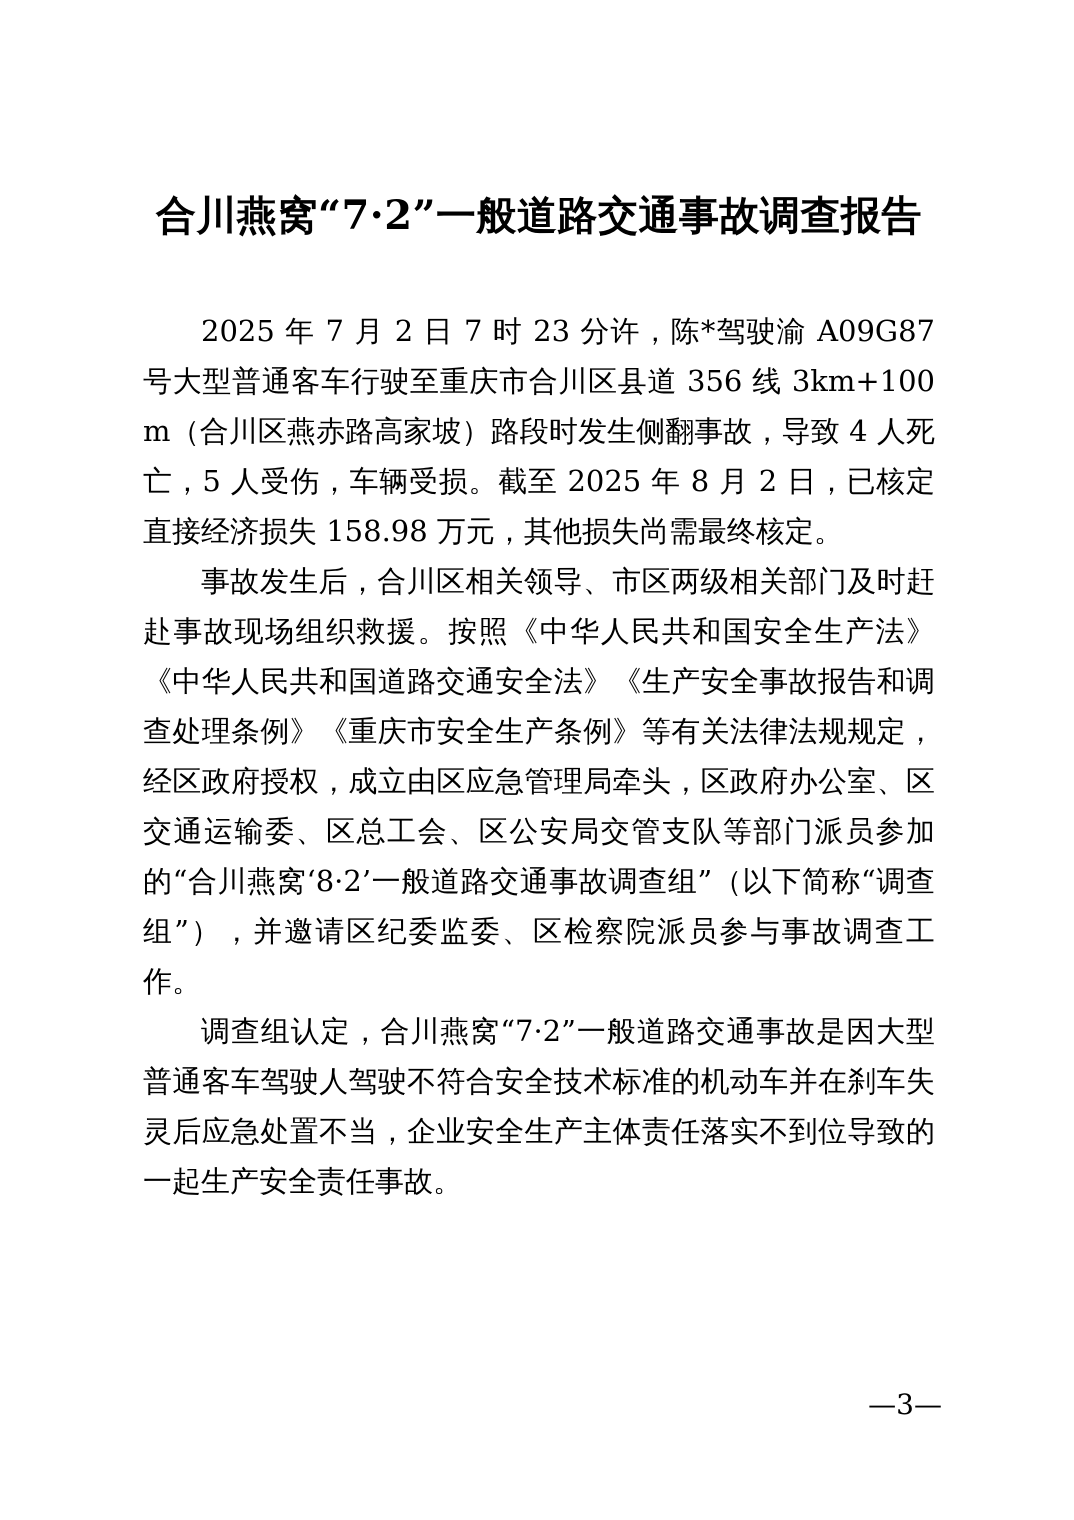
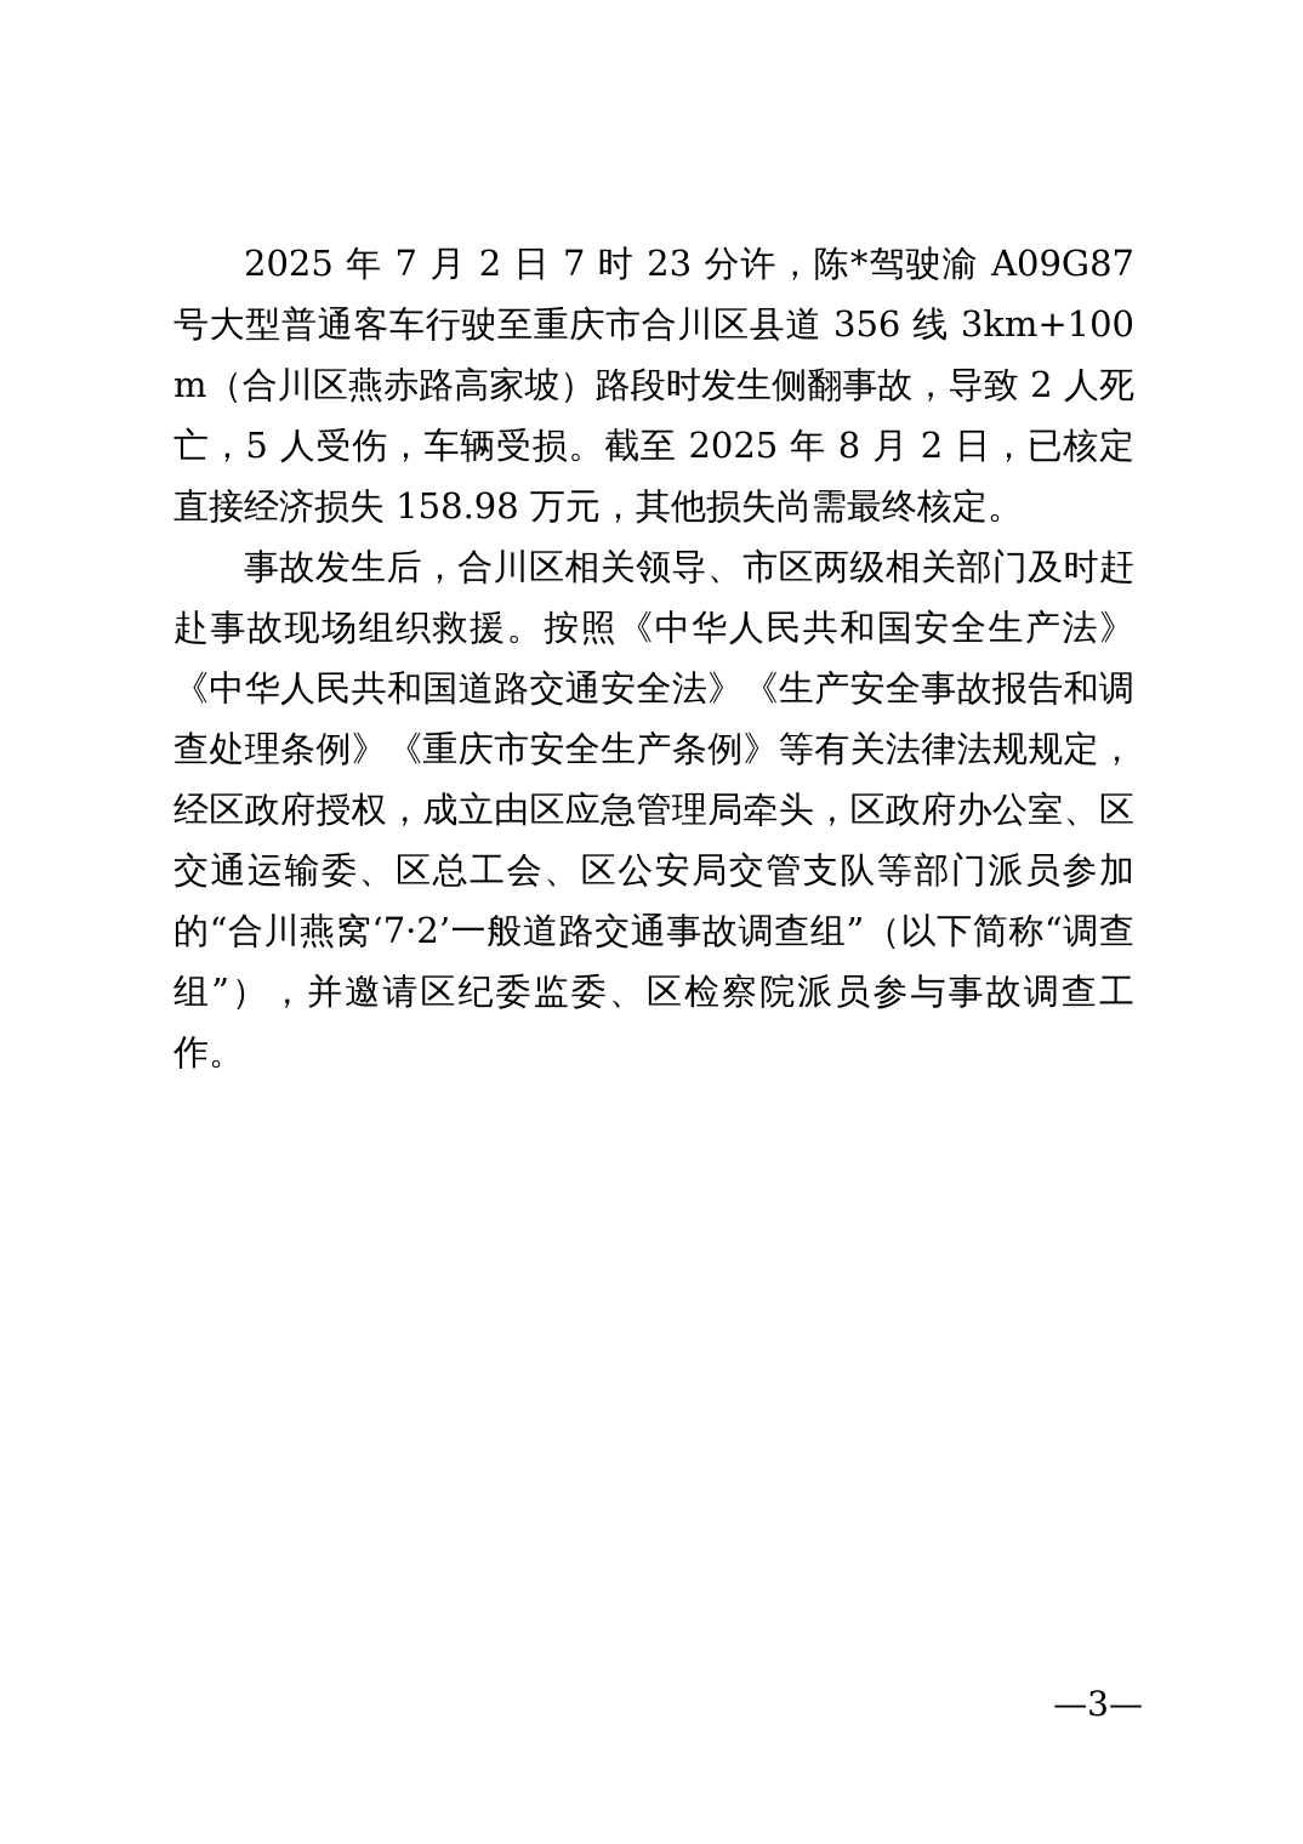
- 合川燕窝“7·2”一般道路交通事故调查报告
- 2025 年 7 月 2 日 7 时 23 分许，陈*驾驶渝 A09G87 号大型普通客车行驶至重庆市合川区县道 356 线 3km+100m（合川区燕赤路高家坡）路段时发生侧翻事故，导致 4 人死亡，5 人受伤，车辆受损。截至 2025 年 8 月 2 日，已核定直接经济损失 158.98 万元，其他损失尚需最终核定。
+ 2025 年 7 月 2 日 7 时 23 分许，陈*驾驶渝 A09G87 号大型普通客车行驶至重庆市合川区县道 356 线 3km+100m（合川区燕赤路高家坡）路段时发生侧翻事故，导致 2 人死亡，5 人受伤，车辆受损。截至 2025 年 8 月 2 日，已核定直接经济损失 158.98 万元，其他损失尚需最终核定。
- 事故发生后，合川区相关领导、市区两级相关部门及时赶赴事故现场组织救援。按照《中华人民共和国安全生产法》《中华人民共和国道路交通安全法》《生产安全事故报告和调查处理条例》《重庆市安全生产条例》等有关法律法规规定，经区政府授权，成立由区应急管理局牵头，区政府办公室、区交通运输委、区总工会、区公安局交管支队等部门派员参加的“合川燕窝‘8·2’一般道路交通事故调查组”（以下简称“调查组”），并邀请区纪委监委、区检察院派员参与事故调查工作。
+ 事故发生后，合川区相关领导、市区两级相关部门及时赶赴事故现场组织救援。按照《中华人民共和国安全生产法》《中华人民共和国道路交通安全法》《生产安全事故报告和调查处理条例》《重庆市安全生产条例》等有关法律法规规定，经区政府授权，成立由区应急管理局牵头，区政府办公室、区交通运输委、区总工会、区公安局交管支队等部门派员参加的“合川燕窝‘7·2’一般道路交通事故调查组”（以下简称“调查组”），并邀请区纪委监委、区检察院派员参与事故调查工作。
- 调查组认定，合川燕窝“7·2”一般道路交通事故是因大型普通客车驾驶人驾驶不符合安全技术标准的机动车并在刹车失灵后应急处置不当，企业安全生产主体责任落实不到位导致的一起生产安全责任事故。
  —3—
